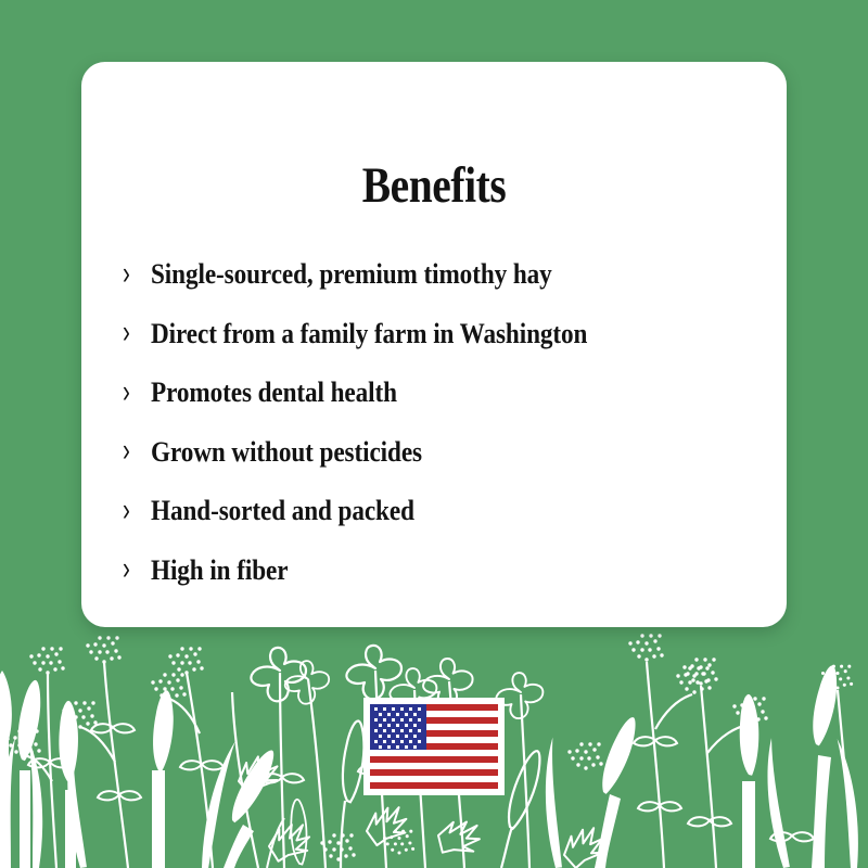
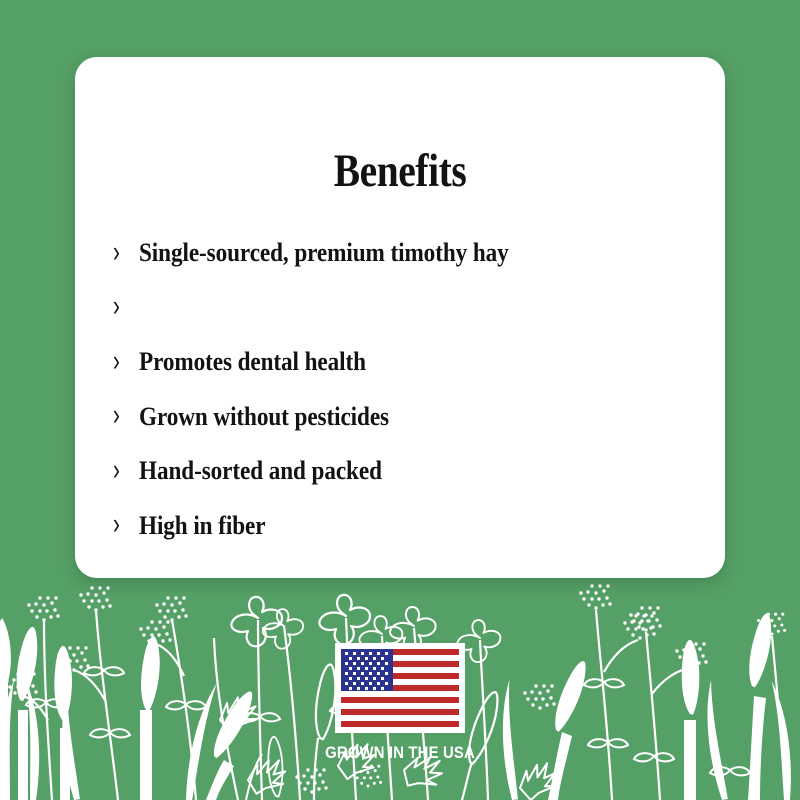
  Benefits
  ›
  Single-sourced, premium timothy hay
  ›
- Direct from a family farm in Washington
  ›
  Promotes dental health
  ›
  Grown without pesticides
  ›
  Hand-sorted and packed
  ›
  High in fiber
+ GROWN IN THE USA
